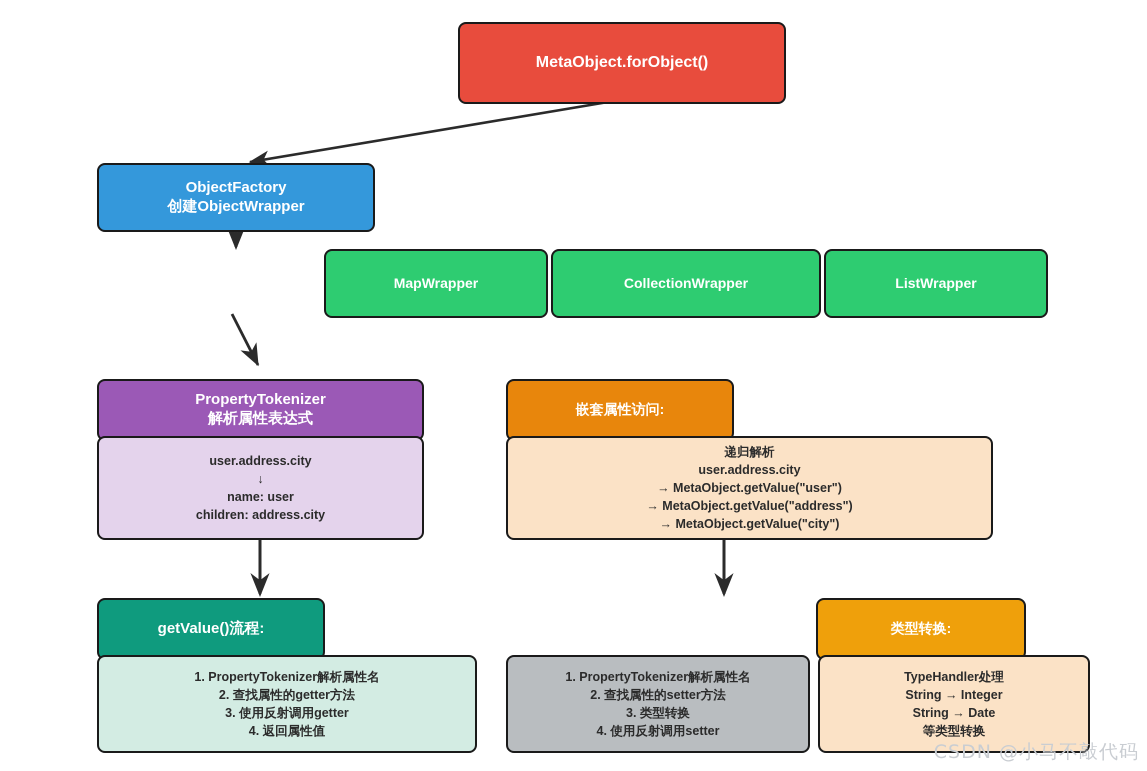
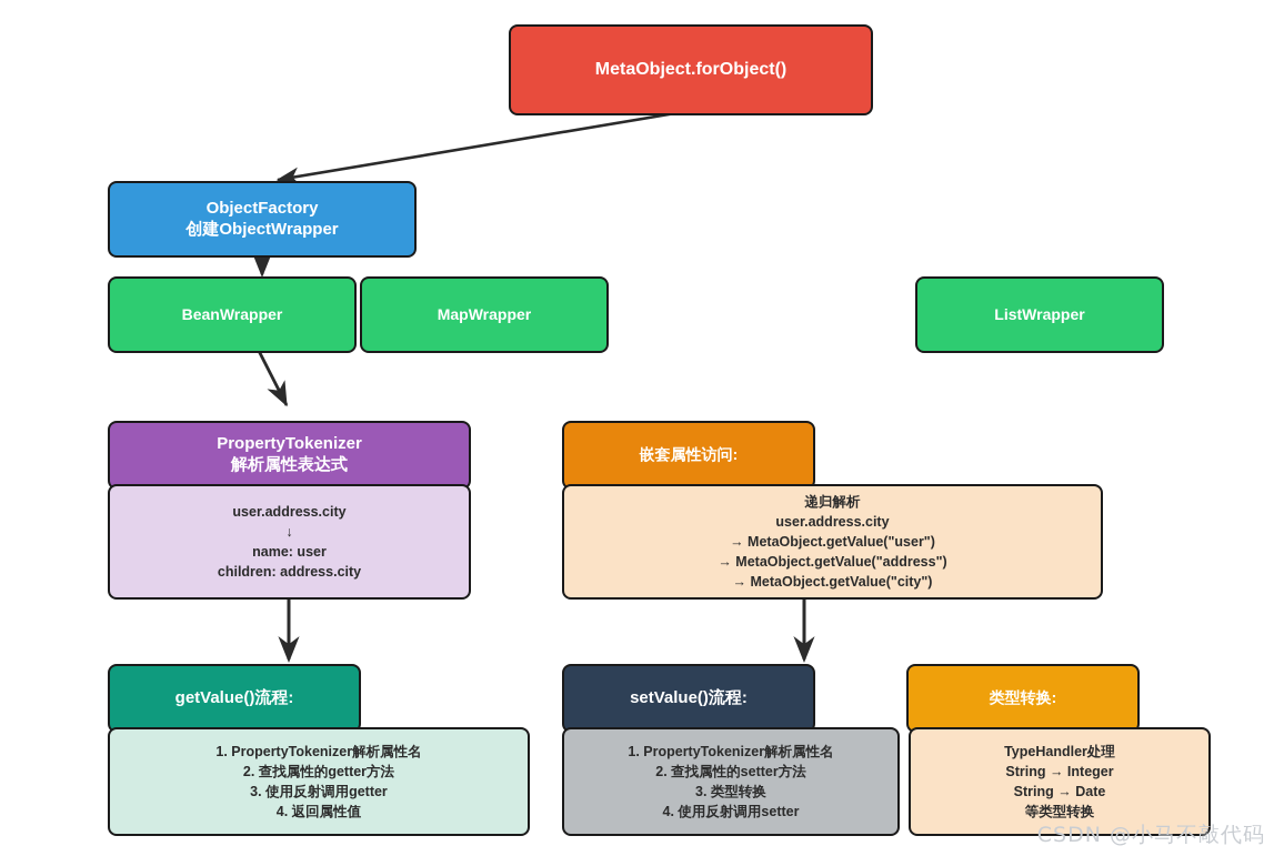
  MetaObject.forObject()
  ObjectFactory
  创建ObjectWrapper
+ BeanWrapper
  MapWrapper
- CollectionWrapper
  ListWrapper
  PropertyTokenizer
  解析属性表达式
  user.address.city
  ↓
  name: user
  children: address.city
  嵌套属性访问:
  递归解析
  user.address.city
  → MetaObject.getValue("user")
  → MetaObject.getValue("address")
  → MetaObject.getValue("city")
  getValue()流程:
  1. PropertyTokenizer解析属性名
  2. 查找属性的getter方法
  3. 使用反射调用getter
  4. 返回属性值
+ setValue()流程:
  1. PropertyTokenizer解析属性名
  2. 查找属性的setter方法
  3. 类型转换
  4. 使用反射调用setter
  类型转换:
  TypeHandler处理
  String → Integer
  String → Date
  等类型转换
  CSDN @小马不敲代码
